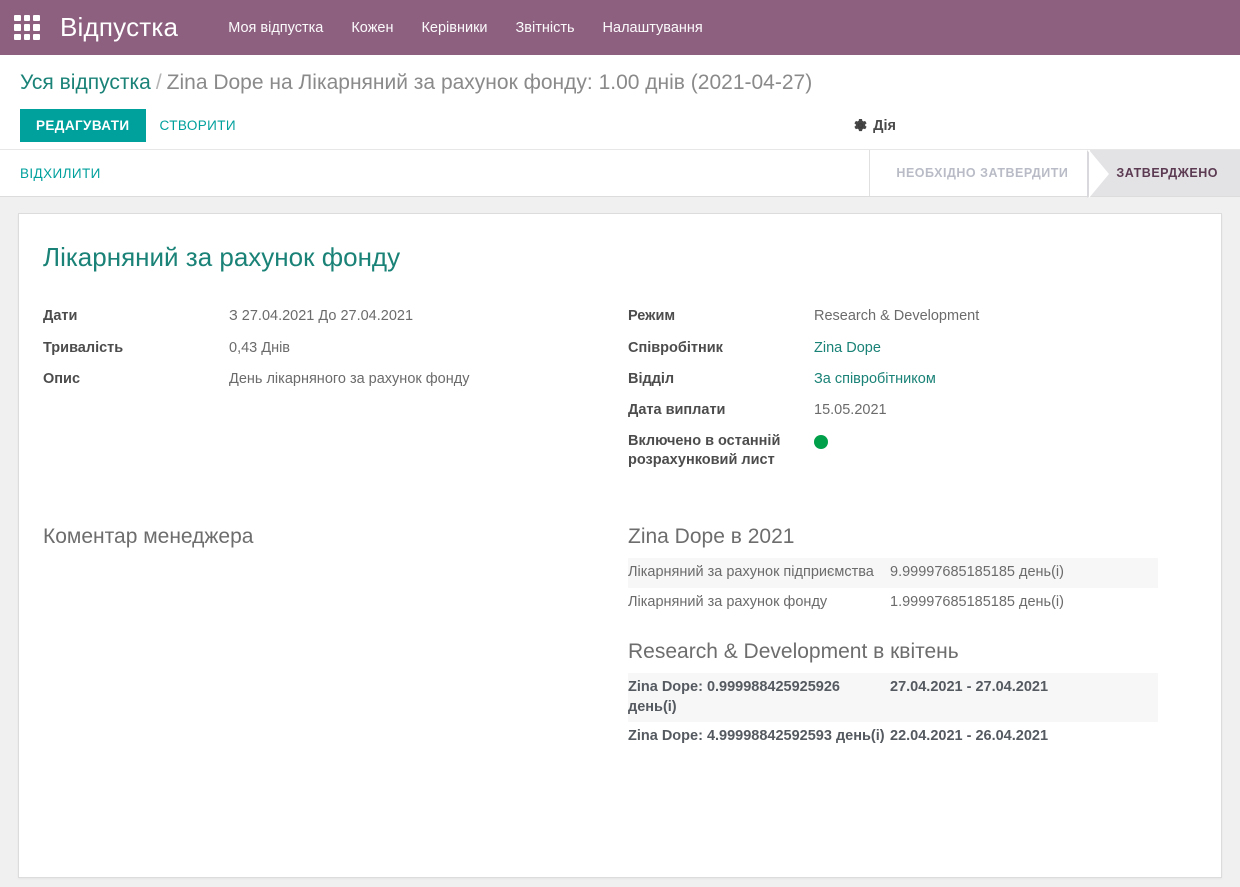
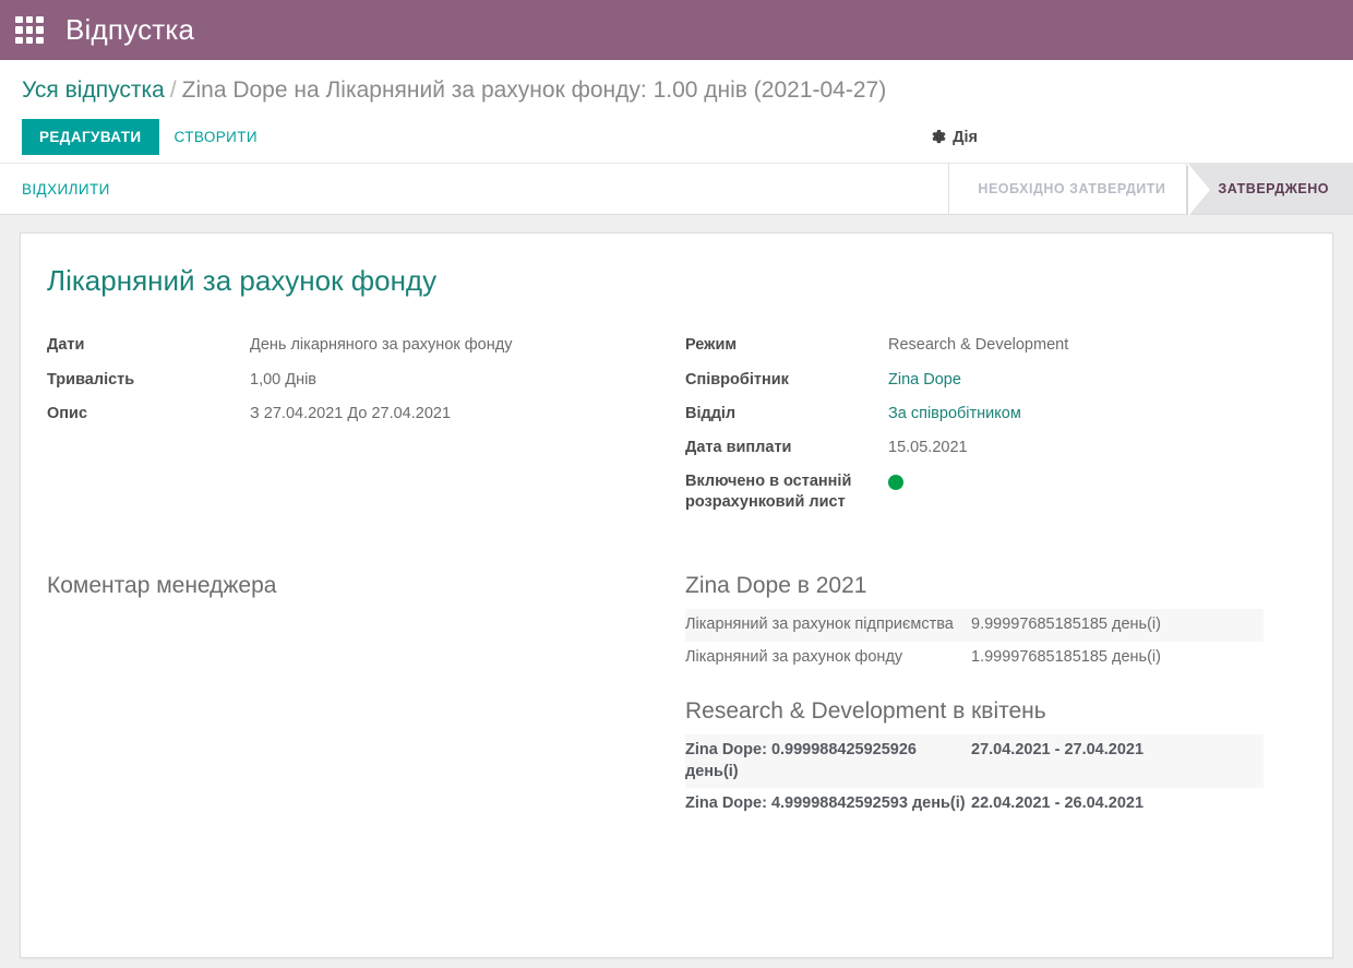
  Відпустка
- Моя відпустка
- Кожен
- Керівники
- Звітність
- Налаштування
  Уся відпустка / Zina Dope на Лікарняний за рахунок фонду: 1.00 днів (2021-04-27)
  РЕДАГУВАТИ
  СТВОРИТИ
  Дія
  ВІДХИЛИТИ
  НЕОБХІДНО ЗАТВЕРДИТИ
  ЗАТВЕРДЖЕНО
  Лікарняний за рахунок фонду
  Дати
- З 27.04.2021 До 27.04.2021
+ День лікарняного за рахунок фонду
  Тривалість
- 0,43 Днів
+ 1,00 Днів
  Опис
- День лікарняного за рахунок фонду
+ З 27.04.2021 До 27.04.2021
  Режим
  Research & Development
  Співробітник
  Zina Dope
  Відділ
  За співробітником
  Дата виплати
  15.05.2021
  Включено в останній розрахунковий лист
  Коментар менеджера
  Zina Dope в 2021
  Лікарняний за рахунок підприємства
  9.99997685185185 день(і)
  Лікарняний за рахунок фонду
  1.99997685185185 день(і)
  Research & Development в квітень
  Zina Dope: 0.999988425925926 день(і)
  27.04.2021 - 27.04.2021
  Zina Dope: 4.99998842592593 день(і)
  22.04.2021 - 26.04.2021
